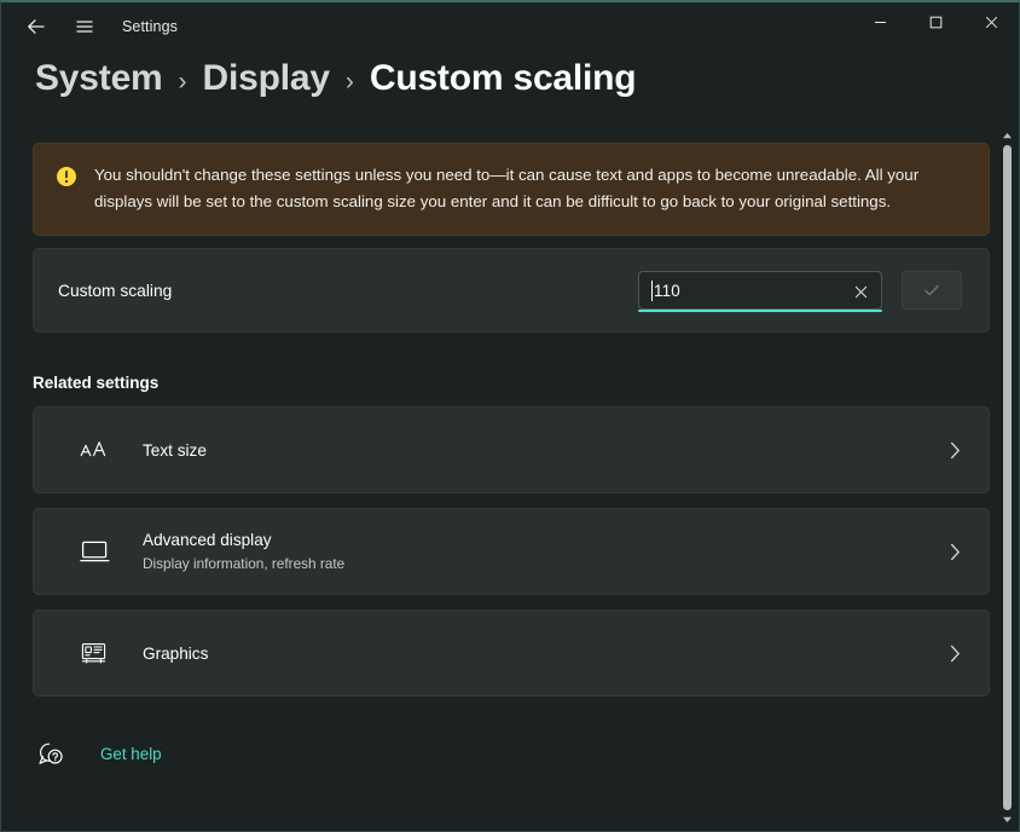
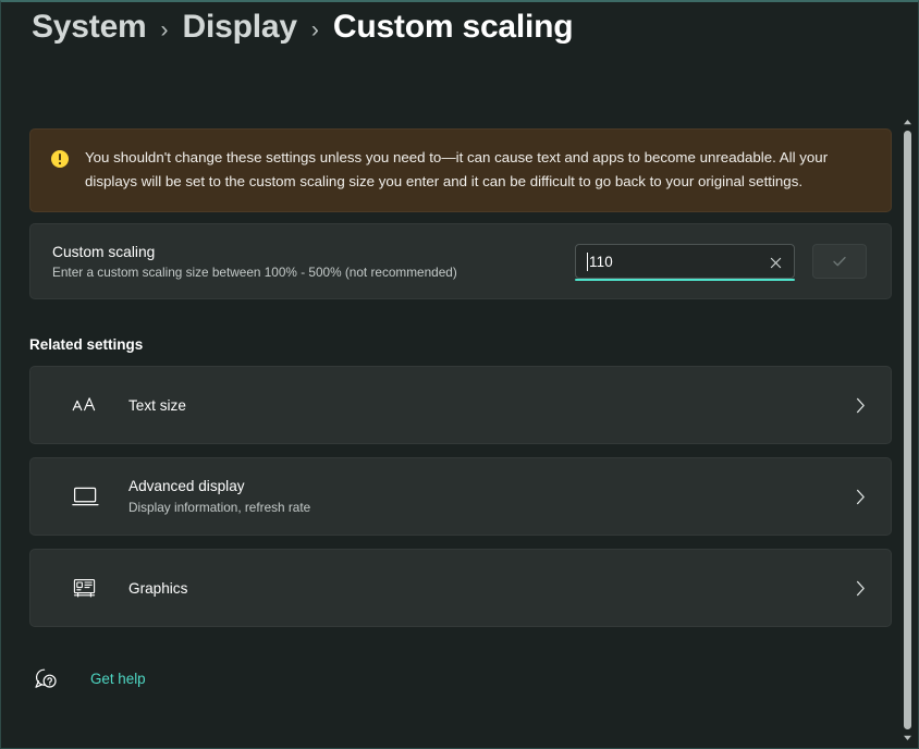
- Settings
  System
  ›
  Display
  ›
  Custom scaling
  You shouldn't change these settings unless you need to—it can cause text and apps to become unreadable. All your displays will be set to the custom scaling size you enter and it can be difficult to go back to your original settings.
  Custom scaling
+ Enter a custom scaling size between 100% - 500% (not recommended)
  110
  Related settings
  Text size
  Advanced display
  Display information, refresh rate
  Graphics
  Get help
